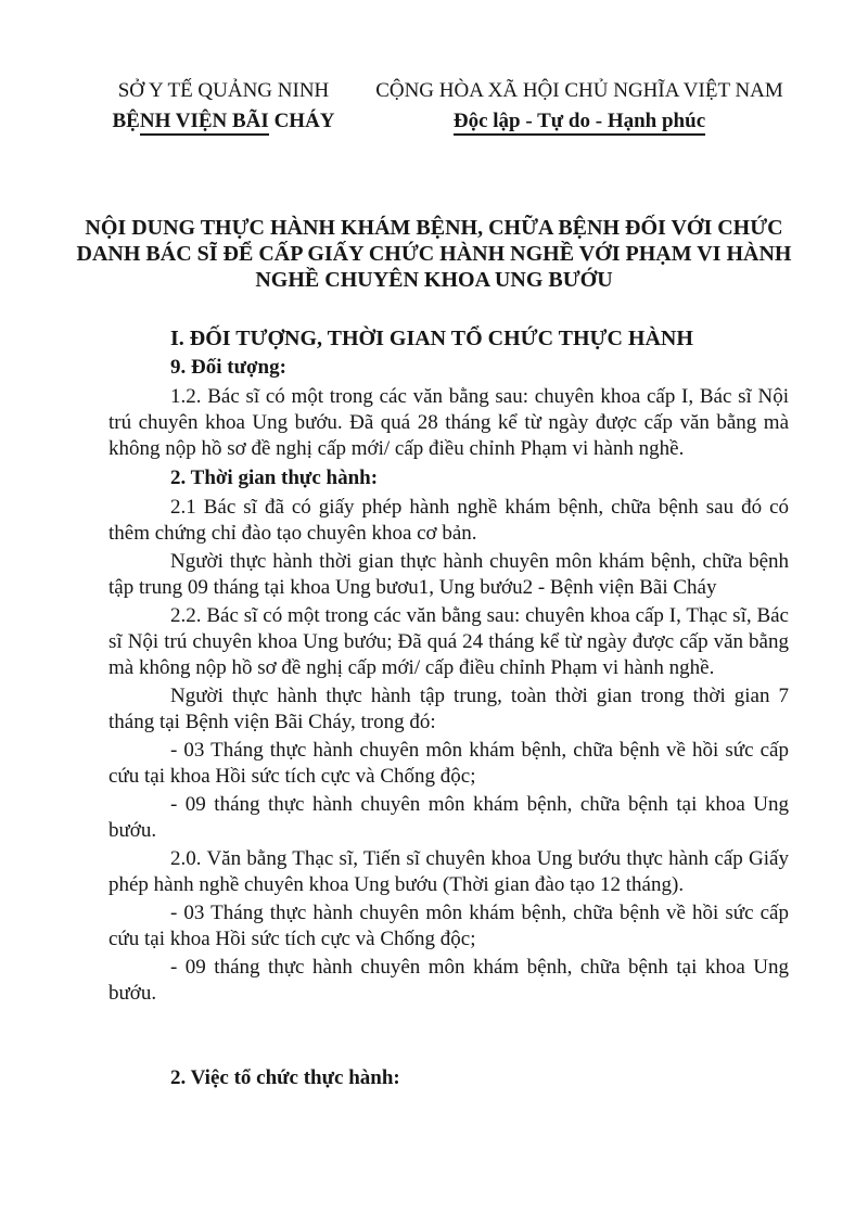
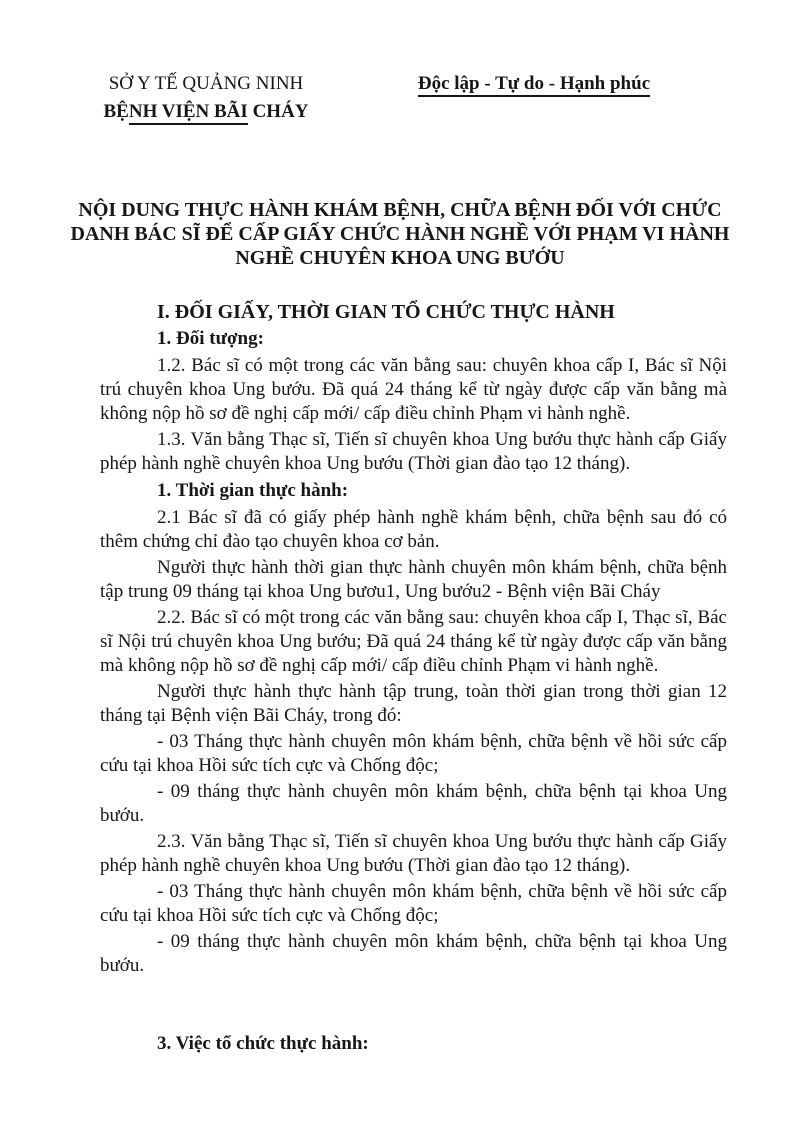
  SỞ Y TẾ QUẢNG NINH
  BỆNH VIỆN BÃI CHÁY
- CỘNG HÒA XÃ HỘI CHỦ NGHĨA VIỆT NAM
  Độc lập - Tự do - Hạnh phúc
  NỘI DUNG THỰC HÀNH KHÁM BỆNH, CHỮA BỆNH ĐỐI VỚI CHỨC
  DANH BÁC SĨ ĐỂ CẤP GIẤY CHỨC HÀNH NGHỀ VỚI PHẠM VI HÀNH
  NGHỀ CHUYÊN KHOA UNG BƯỚU
- I. ĐỐI TƯỢNG, THỜI GIAN TỔ CHỨC THỰC HÀNH
+ I. ĐỐI GIẤY, THỜI GIAN TỔ CHỨC THỰC HÀNH
- 9. Đối tượng:
+ 1. Đối tượng:
- 1.2. Bác sĩ có một trong các văn bằng sau: chuyên khoa cấp I, Bác sĩ Nội trú chuyên khoa Ung bướu. Đã quá 28 tháng kể từ ngày được cấp văn bằng mà không nộp hồ sơ đề nghị cấp mới/ cấp điều chỉnh Phạm vi hành nghề.
+ 1.2. Bác sĩ có một trong các văn bằng sau: chuyên khoa cấp I, Bác sĩ Nội trú chuyên khoa Ung bướu. Đã quá 24 tháng kể từ ngày được cấp văn bằng mà không nộp hồ sơ đề nghị cấp mới/ cấp điều chỉnh Phạm vi hành nghề.
+ 1.3. Văn bằng Thạc sĩ, Tiến sĩ chuyên khoa Ung bướu thực hành cấp Giấy phép hành nghề chuyên khoa Ung bướu (Thời gian đào tạo 12 tháng).
- 2. Thời gian thực hành:
+ 1. Thời gian thực hành:
  2.1 Bác sĩ đã có giấy phép hành nghề khám bệnh, chữa bệnh sau đó có thêm chứng chỉ đào tạo chuyên khoa cơ bản.
  Người thực hành thời gian thực hành chuyên môn khám bệnh, chữa bệnh tập trung 09 tháng tại khoa Ung bươu1, Ung bướu2 - Bệnh viện Bãi Cháy
  2.2. Bác sĩ có một trong các văn bằng sau: chuyên khoa cấp I, Thạc sĩ, Bác sĩ Nội trú chuyên khoa Ung bướu; Đã quá 24 tháng kể từ ngày được cấp văn bằng mà không nộp hồ sơ đề nghị cấp mới/ cấp điều chỉnh Phạm vi hành nghề.
- Người thực hành thực hành tập trung, toàn thời gian trong thời gian 7 tháng tại Bệnh viện Bãi Cháy, trong đó:
+ Người thực hành thực hành tập trung, toàn thời gian trong thời gian 12 tháng tại Bệnh viện Bãi Cháy, trong đó:
  - 03 Tháng thực hành chuyên môn khám bệnh, chữa bệnh về hồi sức cấp cứu tại khoa Hồi sức tích cực và Chống độc;
  - 09 tháng thực hành chuyên môn khám bệnh, chữa bệnh tại khoa Ung bướu.
- 2.0. Văn bằng Thạc sĩ, Tiến sĩ chuyên khoa Ung bướu thực hành cấp Giấy phép hành nghề chuyên khoa Ung bướu (Thời gian đào tạo 12 tháng).
+ 2.3. Văn bằng Thạc sĩ, Tiến sĩ chuyên khoa Ung bướu thực hành cấp Giấy phép hành nghề chuyên khoa Ung bướu (Thời gian đào tạo 12 tháng).
  - 03 Tháng thực hành chuyên môn khám bệnh, chữa bệnh về hồi sức cấp cứu tại khoa Hồi sức tích cực và Chống độc;
  - 09 tháng thực hành chuyên môn khám bệnh, chữa bệnh tại khoa Ung bướu.
- 2. Việc tổ chức thực hành:
+ 3. Việc tổ chức thực hành:
